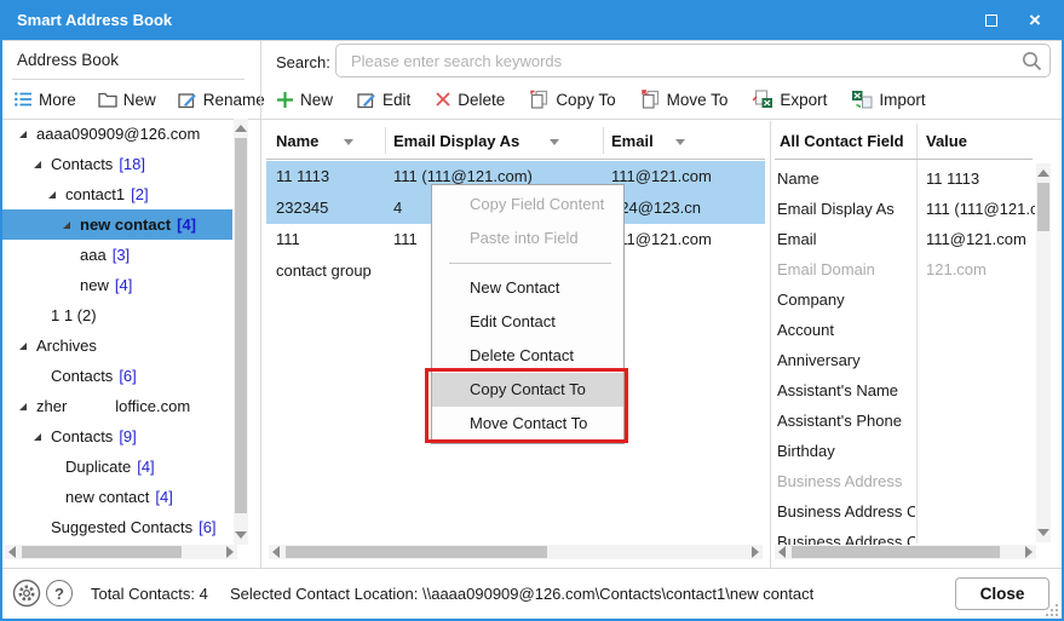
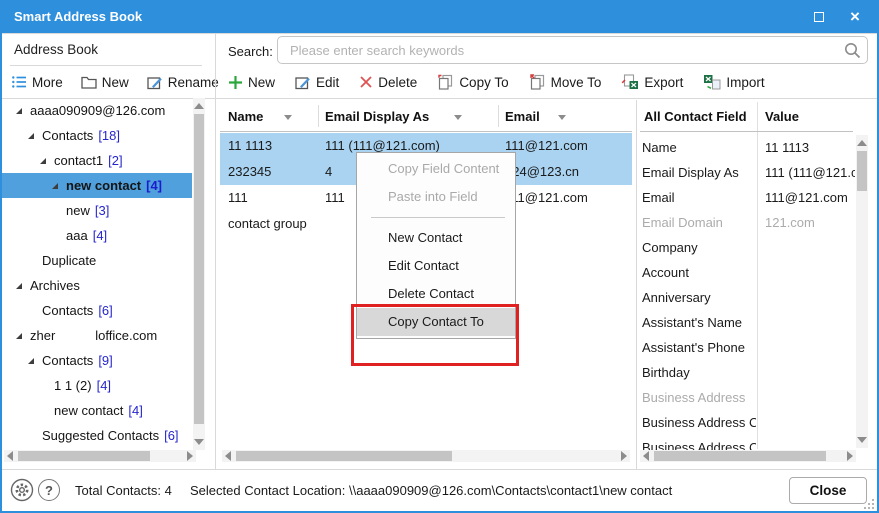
  Smart Address Book
  ×
  Address Book
  More
  New
  Renam
  aaaa090909@126.com
  Contacts
  [18]
  contact1
  [2]
  new contact
  [4]
- aaa
+ new
  [3]
- new
+ aaa
  [4]
- 1 1 (2)
+ Duplicate
  Archives
  Contacts
  [6]
  zher
  loffice.com
  Contacts
  [9]
- Duplicate
+ 1 1 (2)
  [4]
  new contact
  [4]
  Suggested Contacts
  [6]
  Search:
  Please enter search keywords
  New
  Edit
  Delete
  Copy To
  Move To
  Export
  Import
  Name
  Email Display As
  Email
  11 1113
  111 (111@121.com)
  111@121.com
  232345
  4
  4@123.cn
  111
  111
  1@121.com
  contact group
  All Contact Field
  Value
  Name
  11 1113
  Email Display As
  111 (111@121.c
  Email
  111@121.com
  Email Domain
  121.com
  Company
  Account
  Anniversary
  Assistant's Name
  Assistant's Phone
  Birthday
  Business Address
  Business Address C
  Business Address C
  Copy Field Content
  Paste into Field
  New Contact
  Edit Contact
  Delete Contact
  Copy Contact To
- Move Contact To
  ?
  Total Contacts: 4
  Selected Contact Location: \\aaaa090909@126.com\Contacts\contact1\new contact
  Close
